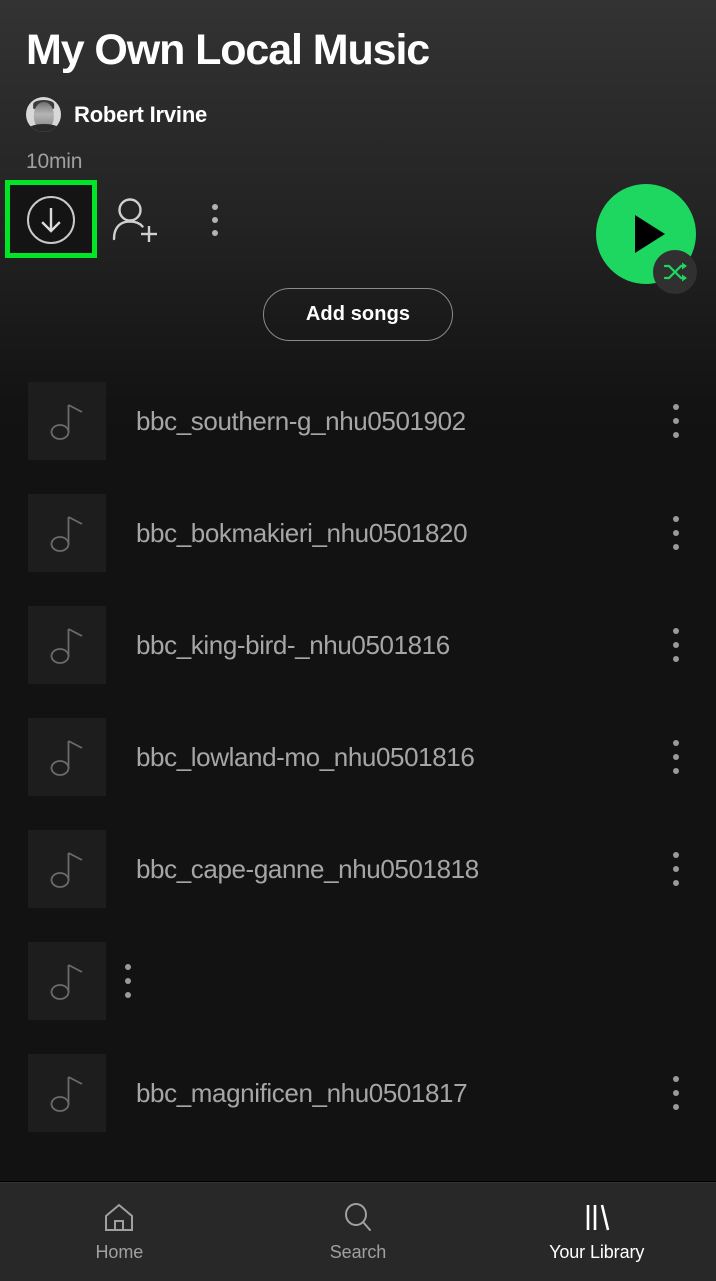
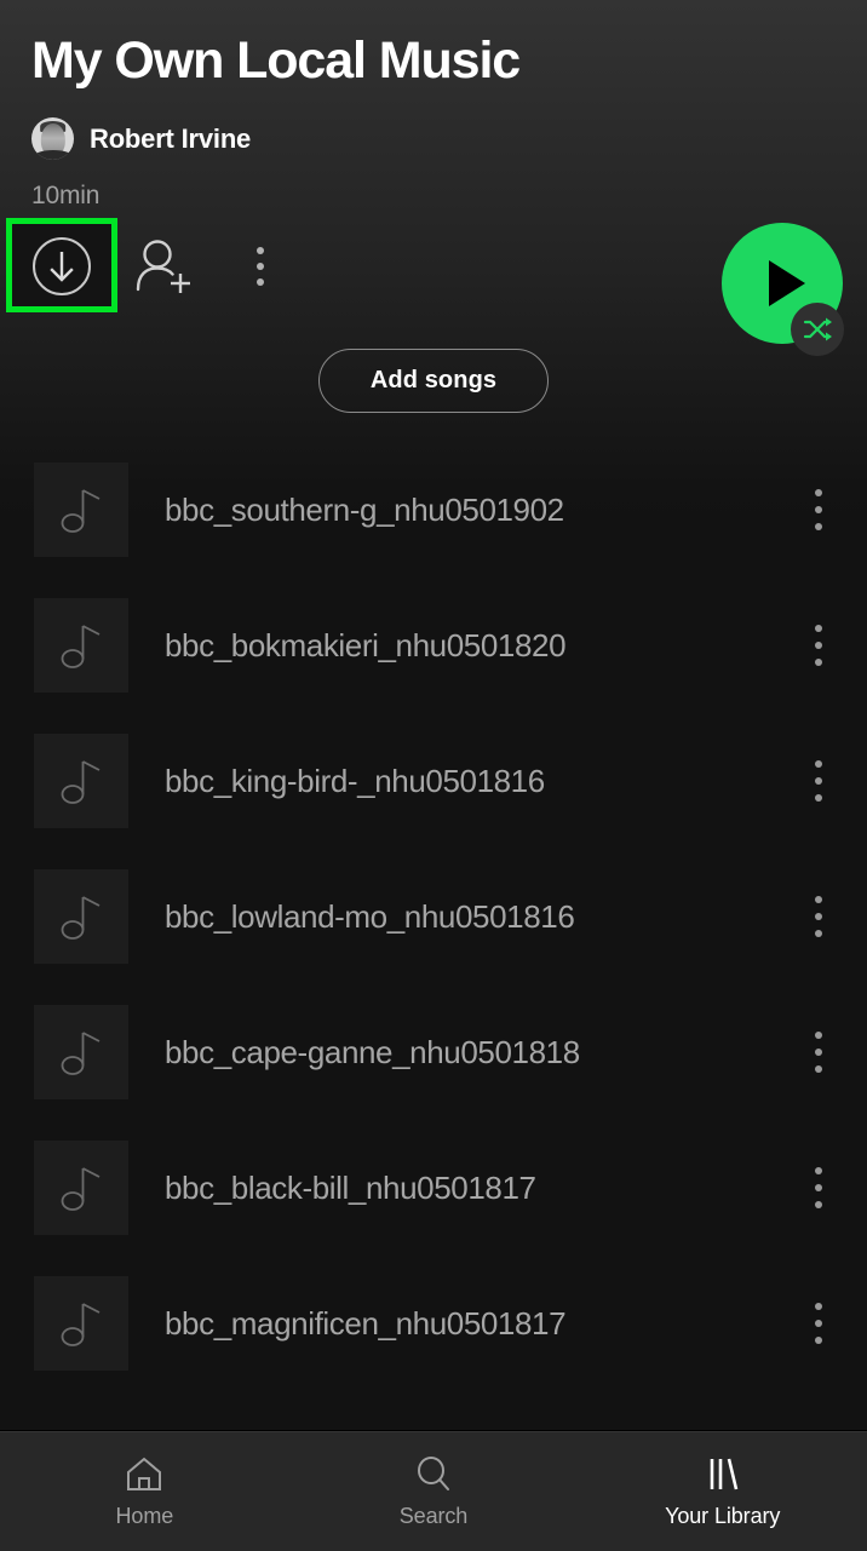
  My Own Local Music
  Robert Irvine
  10min
  Add songs
  bbc_southern-g_nhu0501902
  bbc_bokmakieri_nhu0501820
  bbc_king-bird-_nhu0501816
  bbc_lowland-mo_nhu0501816
  bbc_cape-ganne_nhu0501818
+ bbc_black-bill_nhu0501817
  bbc_magnificen_nhu0501817
  Home
  Search
  Your Library
